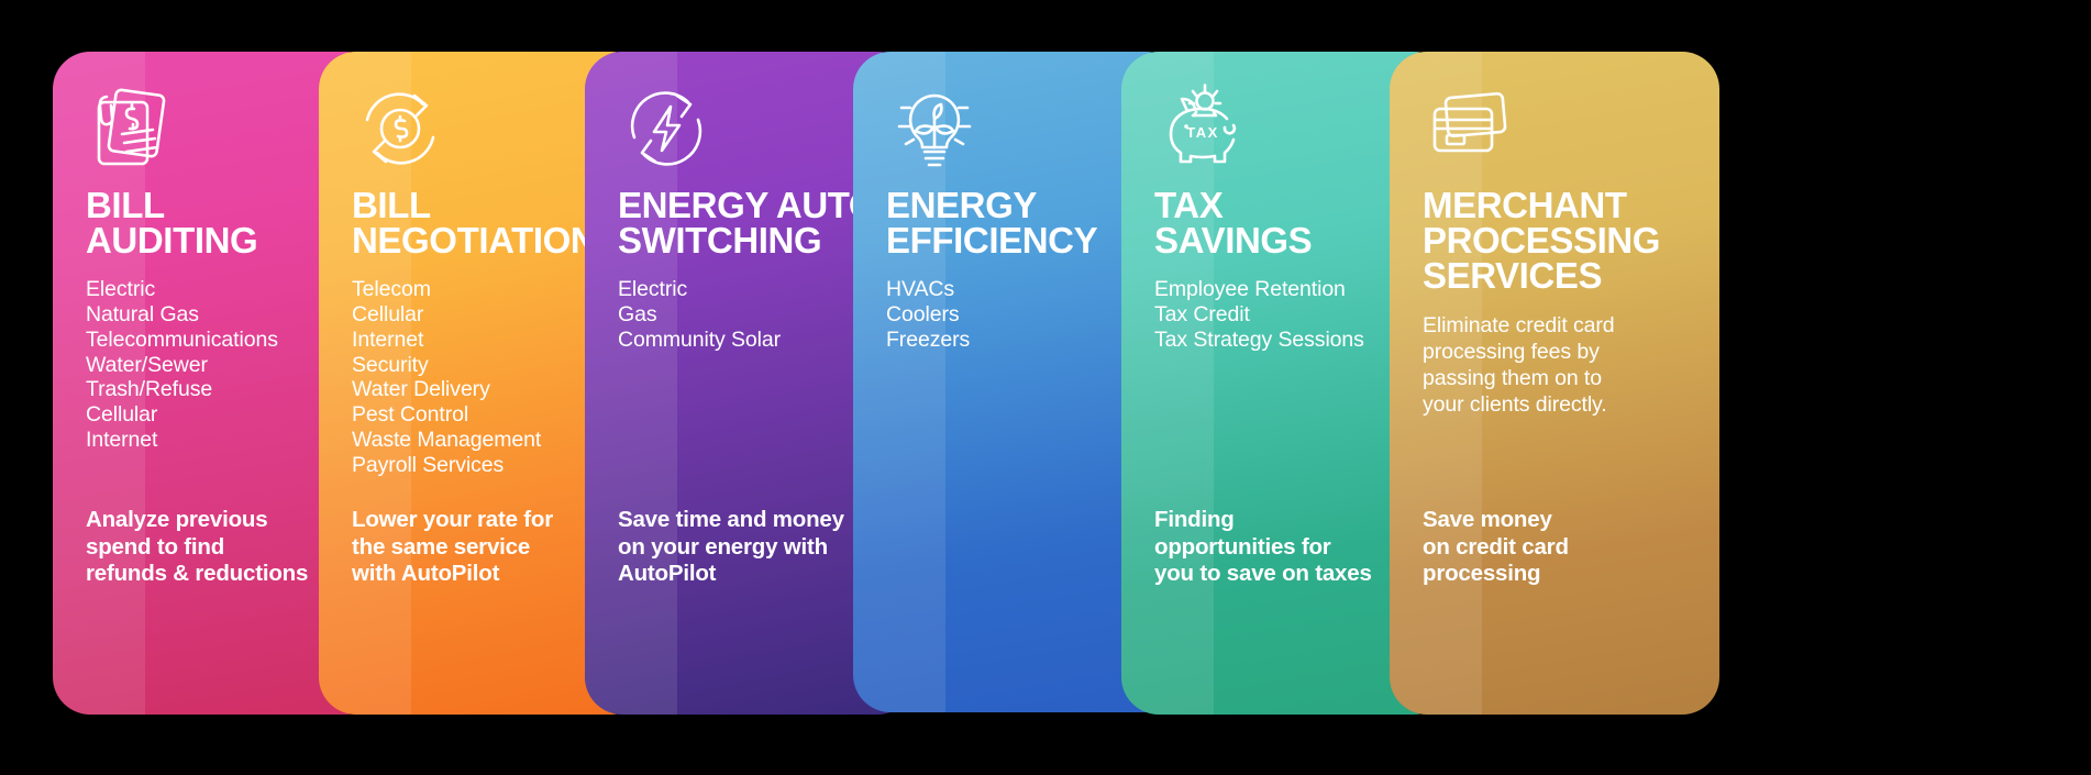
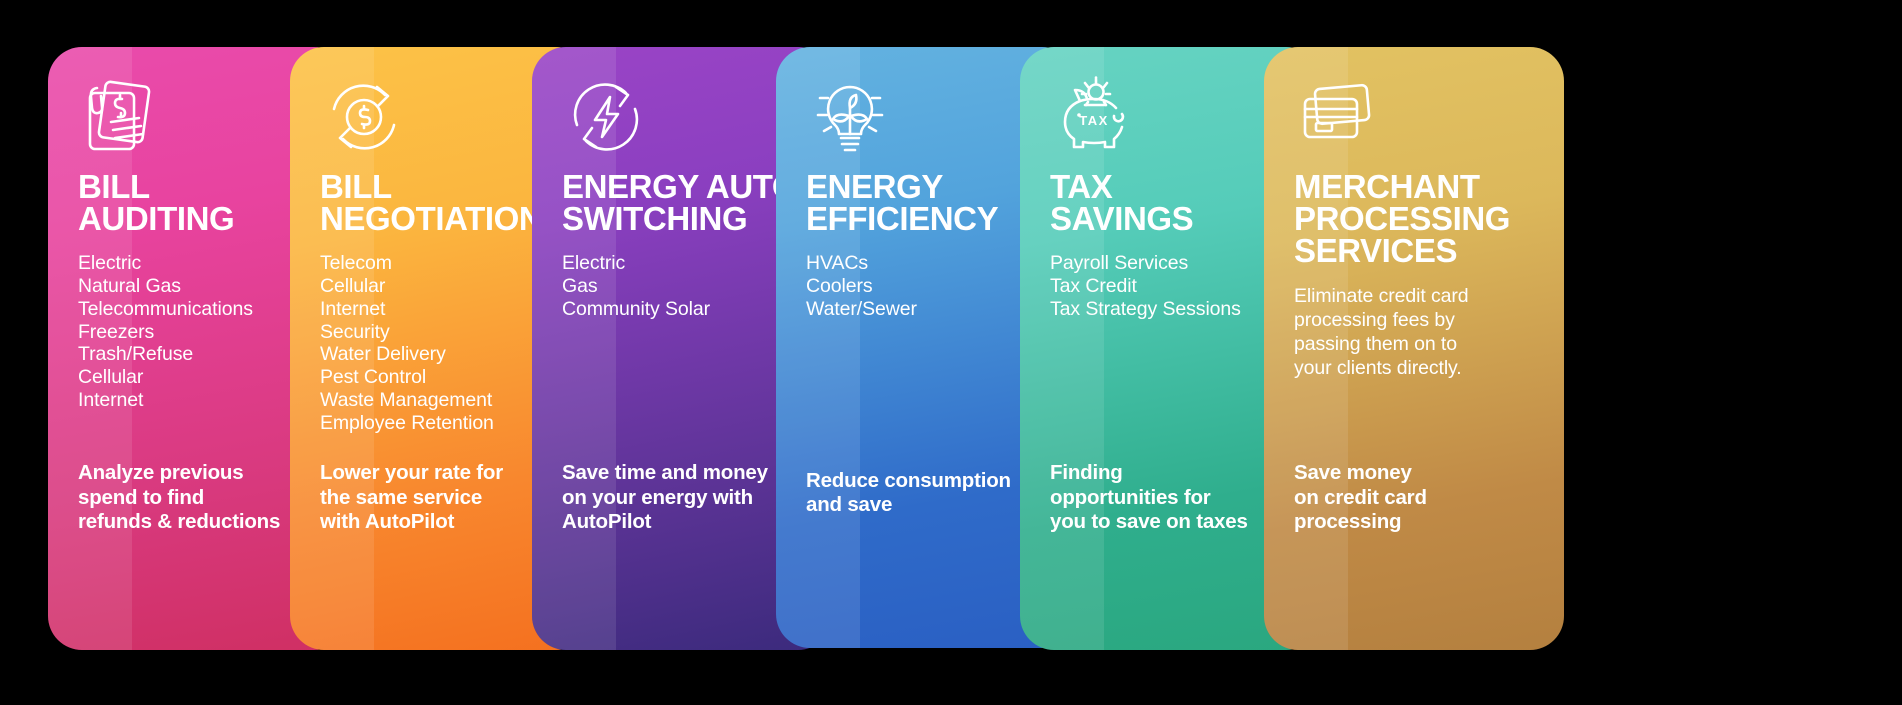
  BILL
  AUDITING
  Electric
  Natural Gas
  Telecommunications
- Water/Sewer
+ Freezers
  Trash/Refuse
  Cellular
  Internet
  Analyze previous
  spend to find
  refunds & reductions
  BILL
  NEGOTIATION
  Telecom
  Cellular
  Internet
  Security
  Water Delivery
  Pest Control
  Waste Management
- Payroll Services
+ Employee Retention
  Lower your rate for
  the same service
  with AutoPilot
  ENERGY AUT
  SWITCHING
  Electric
  Gas
  Community Solar
  Save time and money
  on your energy with
  AutoPilot
  ENERGY
  EFFICIENCY
  HVACs
  Coolers
- Freezers
+ Water/Sewer
+ Reduce consumption
+ and save
  TAX
  TAX
  SAVINGS
- Employee Retention
+ Payroll Services
  Tax Credit
  Tax Strategy Sessions
  Finding
  opportunities for
  you to save on taxes
  MERCHANT
  PROCESSING
  SERVICES
  Eliminate credit card
  processing fees by
  passing them on to
  your clients directly.
  Save money
  on credit card
  processing
